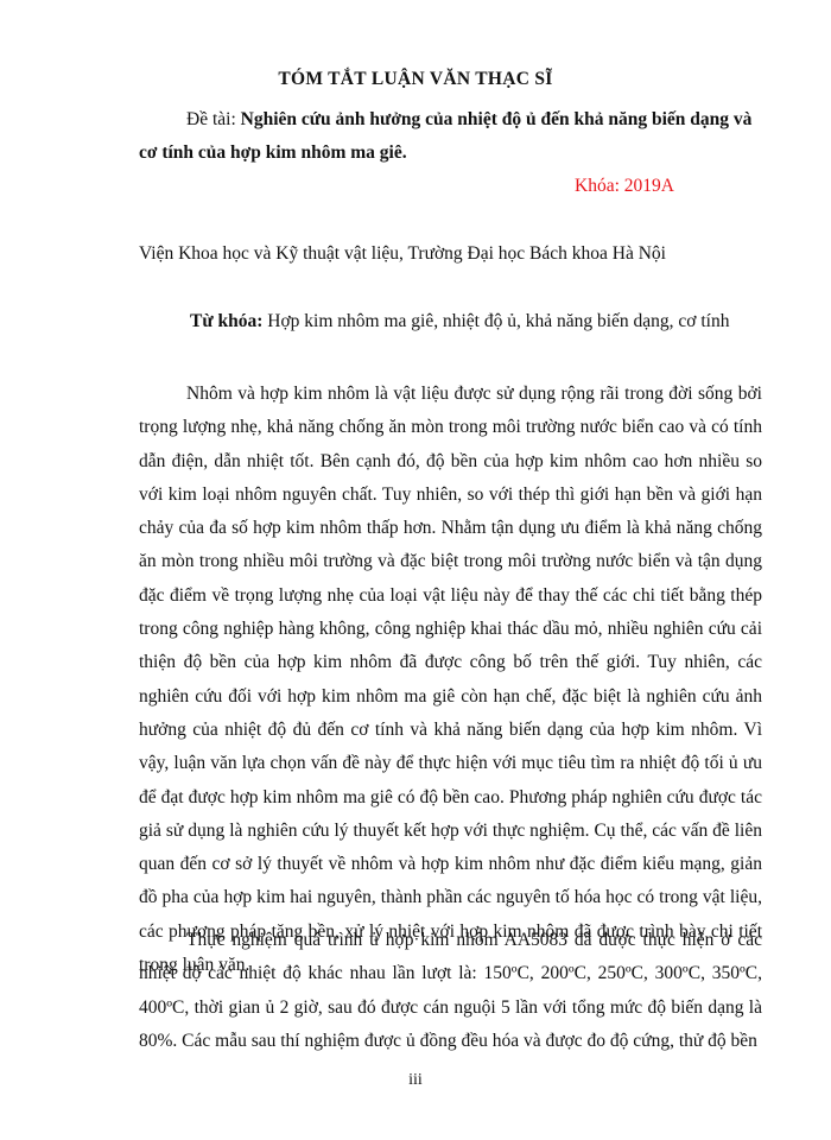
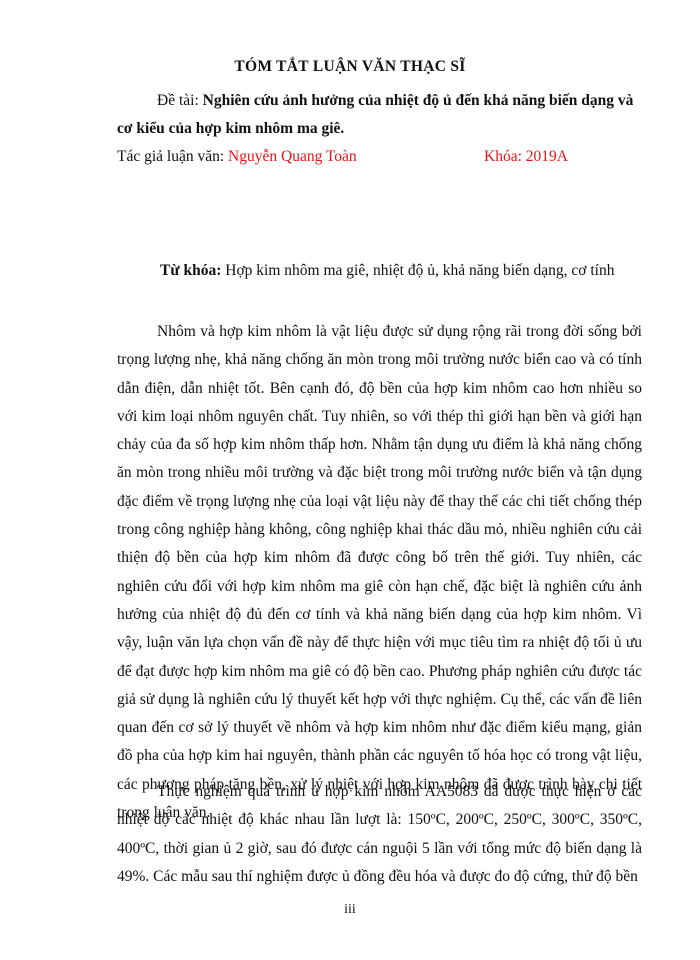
  TÓM TẮT LUẬN VĂN THẠC SĨ
  Đề tài: Nghiên cứu ảnh hưởng của nhiệt độ ủ đến khả năng biến dạng và
- cơ tính của hợp kim nhôm ma giê.
+ cơ kiểu của hợp kim nhôm ma giê.
+ Tác giả luận văn: Nguyễn Quang Toàn
  Khóa: 2019A
- Viện Khoa học và Kỹ thuật vật liệu, Trường Đại học Bách khoa Hà Nội
  Từ khóa: Hợp kim nhôm ma giê, nhiệt độ ủ, khả năng biến dạng, cơ tính
- Nhôm và hợp kim nhôm là vật liệu được sử dụng rộng rãi trong đời sống bởi trọng lượng nhẹ, khả năng chống ăn mòn trong môi trường nước biển cao và có tính dẫn điện, dẫn nhiệt tốt. Bên cạnh đó, độ bền của hợp kim nhôm cao hơn nhiều so với kim loại nhôm nguyên chất. Tuy nhiên, so với thép thì giới hạn bền và giới hạn chảy của đa số hợp kim nhôm thấp hơn. Nhằm tận dụng ưu điểm là khả năng chống ăn mòn trong nhiều môi trường và đặc biệt trong môi trường nước biển và tận dụng đặc điểm về trọng lượng nhẹ của loại vật liệu này để thay thế các chi tiết bằng thép trong công nghiệp hàng không, công nghiệp khai thác dầu mỏ, nhiều nghiên cứu cải thiện độ bền của hợp kim nhôm đã được công bố trên thế giới. Tuy nhiên, các nghiên cứu đối với hợp kim nhôm ma giê còn hạn chế, đặc biệt là nghiên cứu ảnh hưởng của nhiệt độ đủ đến cơ tính và khả năng biến dạng của hợp kim nhôm. Vì vậy, luận văn lựa chọn vấn đề này để thực hiện với mục tiêu tìm ra nhiệt độ tối ủ ưu để đạt được hợp kim nhôm ma giê có độ bền cao. Phương pháp nghiên cứu được tác giả sử dụng là nghiên cứu lý thuyết kết hợp với thực nghiệm. Cụ thể, các vấn đề liên quan đến cơ sở lý thuyết về nhôm và hợp kim nhôm như đặc điểm kiểu mạng, giản đồ pha của hợp kim hai nguyên, thành phần các nguyên tố hóa học có trong vật liệu, các phương pháp tăng bền, xử lý nhiệt với hợp kim nhôm đã được trình bày chi tiết trong luận văn.
+ Nhôm và hợp kim nhôm là vật liệu được sử dụng rộng rãi trong đời sống bởi trọng lượng nhẹ, khả năng chống ăn mòn trong môi trường nước biển cao và có tính dẫn điện, dẫn nhiệt tốt. Bên cạnh đó, độ bền của hợp kim nhôm cao hơn nhiều so với kim loại nhôm nguyên chất. Tuy nhiên, so với thép thì giới hạn bền và giới hạn chảy của đa số hợp kim nhôm thấp hơn. Nhằm tận dụng ưu điểm là khả năng chống ăn mòn trong nhiều môi trường và đặc biệt trong môi trường nước biển và tận dụng đặc điểm về trọng lượng nhẹ của loại vật liệu này để thay thế các chi tiết chống thép trong công nghiệp hàng không, công nghiệp khai thác dầu mỏ, nhiều nghiên cứu cải thiện độ bền của hợp kim nhôm đã được công bố trên thế giới. Tuy nhiên, các nghiên cứu đối với hợp kim nhôm ma giê còn hạn chế, đặc biệt là nghiên cứu ảnh hưởng của nhiệt độ đủ đến cơ tính và khả năng biến dạng của hợp kim nhôm. Vì vậy, luận văn lựa chọn vấn đề này để thực hiện với mục tiêu tìm ra nhiệt độ tối ủ ưu để đạt được hợp kim nhôm ma giê có độ bền cao. Phương pháp nghiên cứu được tác giả sử dụng là nghiên cứu lý thuyết kết hợp với thực nghiệm. Cụ thể, các vấn đề liên quan đến cơ sở lý thuyết về nhôm và hợp kim nhôm như đặc điểm kiểu mạng, giản đồ pha của hợp kim hai nguyên, thành phần các nguyên tố hóa học có trong vật liệu, các phương pháp tăng bền, xử lý nhiệt với hợp kim nhôm đã được trình bày chi tiết trong luận văn.
- Thực nghiệm quá trình ủ hợp kim nhôm AA5083 đã được thực hiện ở các nhiệt độ các nhiệt độ khác nhau lần lượt là: 150ºC, 200ºC, 250ºC, 300ºC, 350ºC, 400ºC, thời gian ủ 2 giờ, sau đó được cán nguội 5 lần với tổng mức độ biến dạng là 80%. Các mẫu sau thí nghiệm được ủ đồng đều hóa và được đo độ cứng, thử độ bền
+ Thực nghiệm quá trình ủ hợp kim nhôm AA5083 đã được thực hiện ở các nhiệt độ các nhiệt độ khác nhau lần lượt là: 150ºC, 200ºC, 250ºC, 300ºC, 350ºC, 400ºC, thời gian ủ 2 giờ, sau đó được cán nguội 5 lần với tổng mức độ biến dạng là 49%. Các mẫu sau thí nghiệm được ủ đồng đều hóa và được đo độ cứng, thử độ bền
  iii
